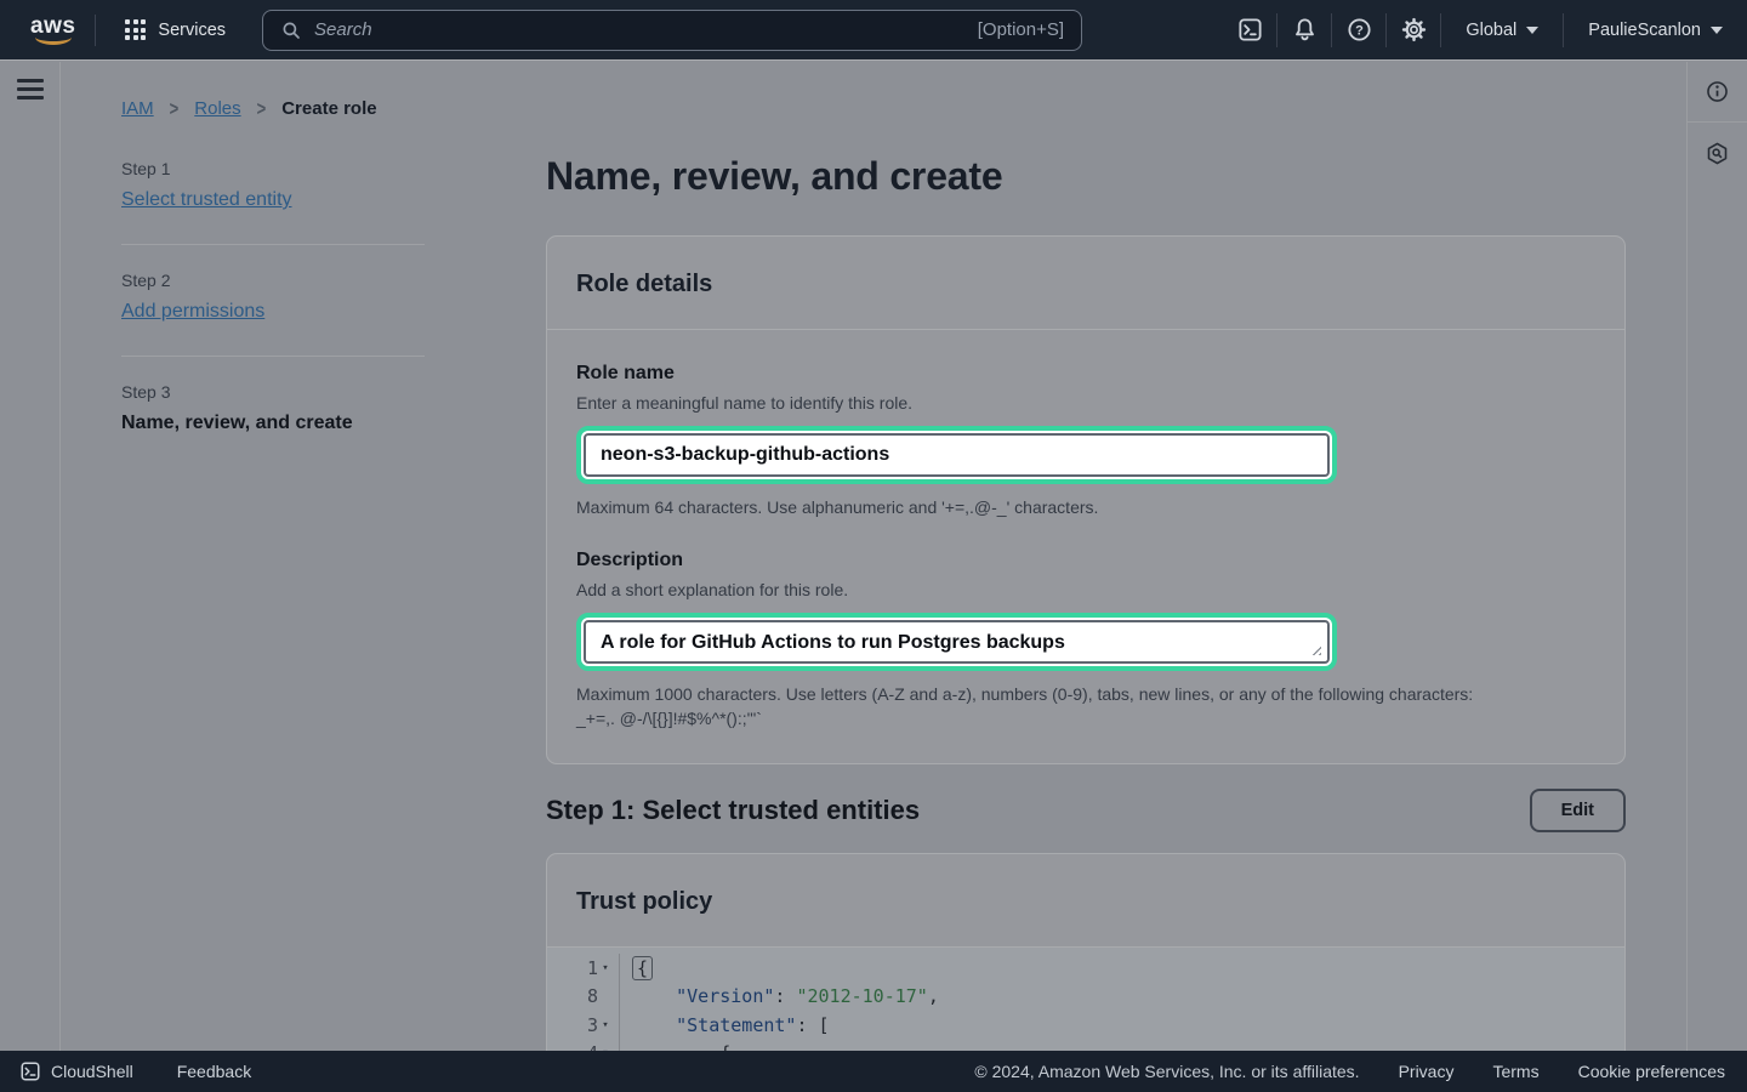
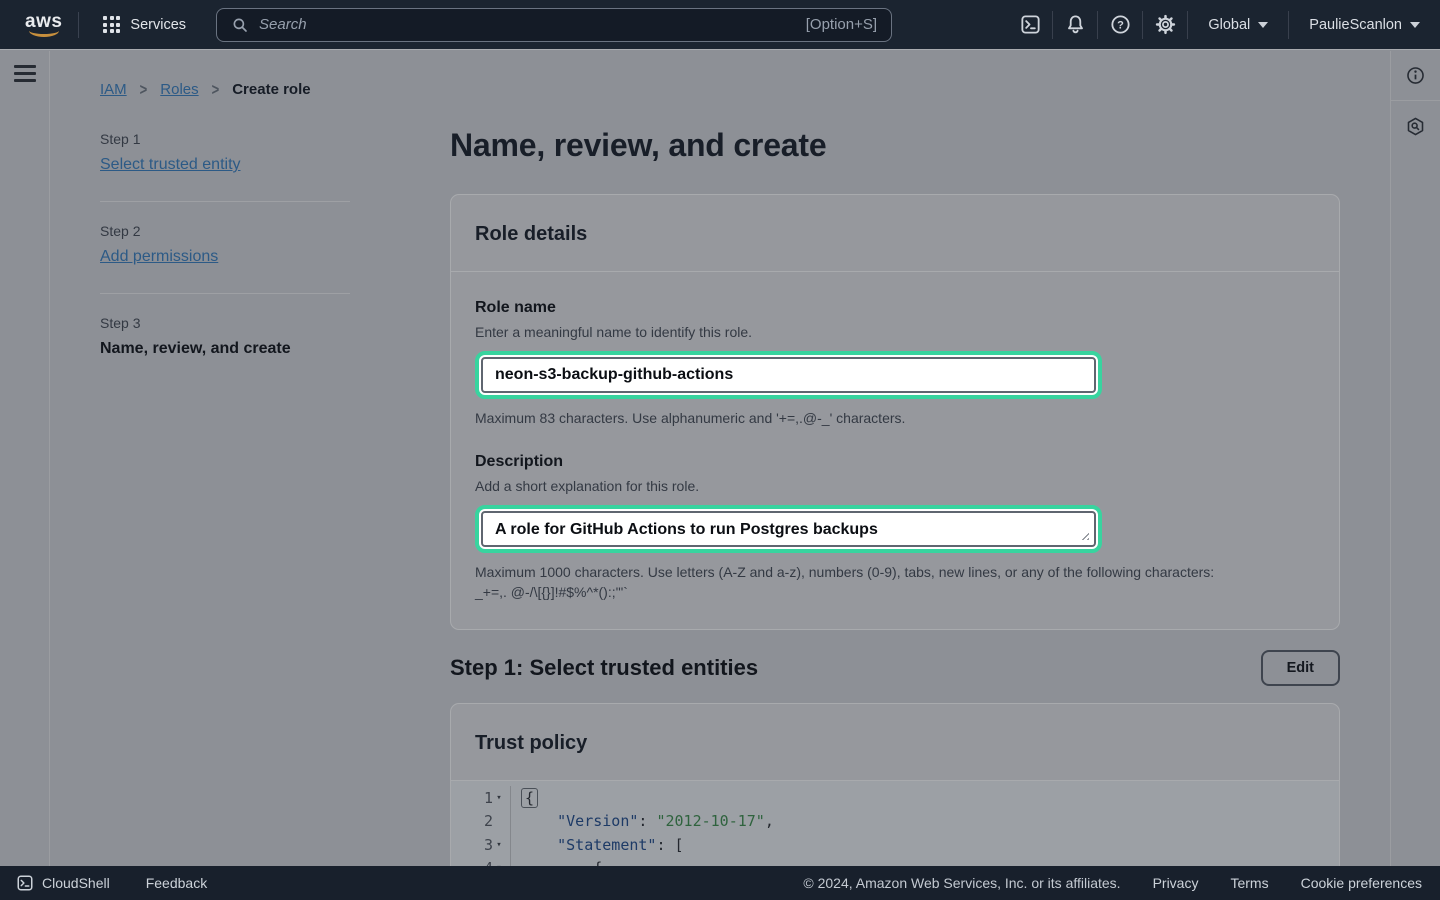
  aws
  Services
  Search
  [Option+S]
  ?
  Global
  PaulieScanlon
  IAM
  >
  Roles
  >
  Create role
  Step 1
  Select trusted entity
  Step 2
  Add permissions
  Step 3
  Name, review, and create
  Name, review, and create
  Role details
  Role name
  Enter a meaningful name to identify this role.
  neon-s3-backup-github-actions
- Maximum 64 characters. Use alphanumeric and '+=,.@-_' characters.
+ Maximum 83 characters. Use alphanumeric and '+=,.@-_' characters.
  Description
  Add a short explanation for this role.
  A role for GitHub Actions to run Postgres backups
  Maximum 1000 characters. Use letters (A-Z and a-z), numbers (0-9), tabs, new lines, or any of the following characters:
  _+=,. @-/\[{}]!#$%^*():;'"`
  Step 1: Select trusted entities
  Edit
  Trust policy
  1
  ▾
  {
- 8
+ 2
  "Version": "2012-10-17",
  3
  ▾
  "Statement": [
  CloudShell
  Feedback
  © 2024, Amazon Web Services, Inc. or its affiliates.
  Privacy
  Terms
  Cookie preferences
